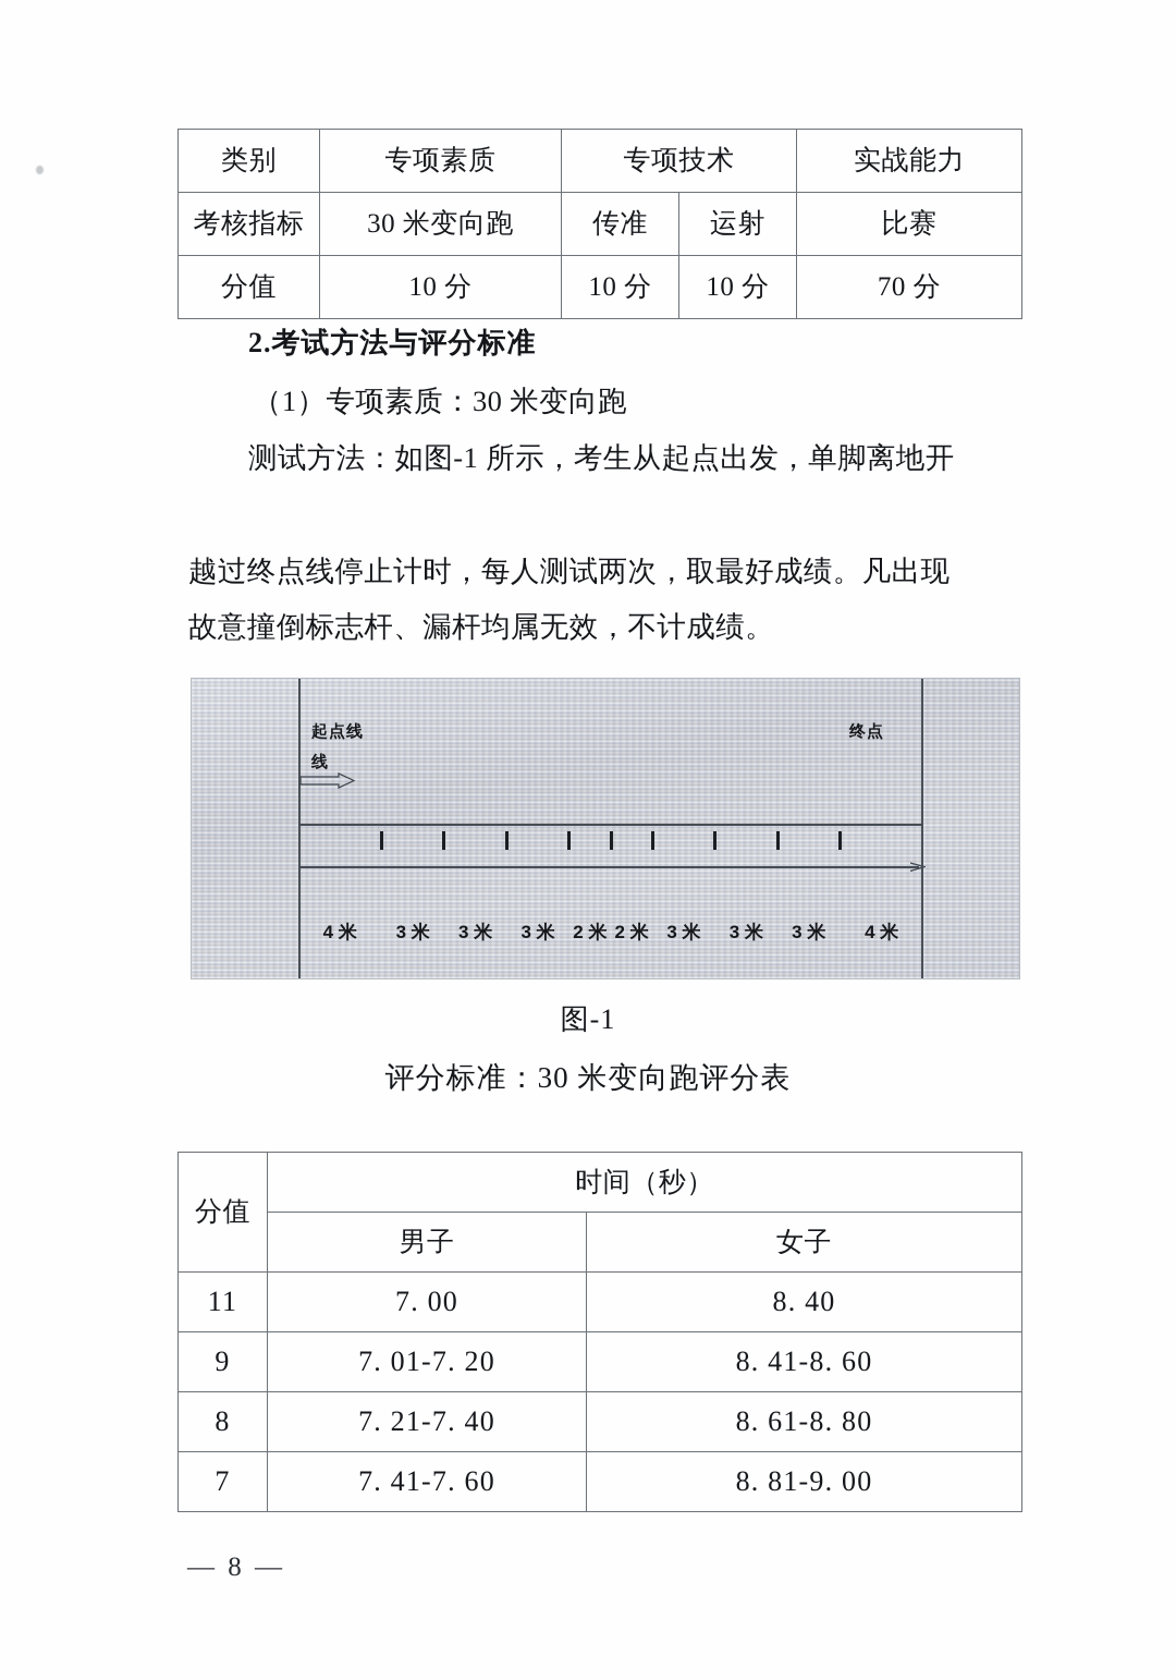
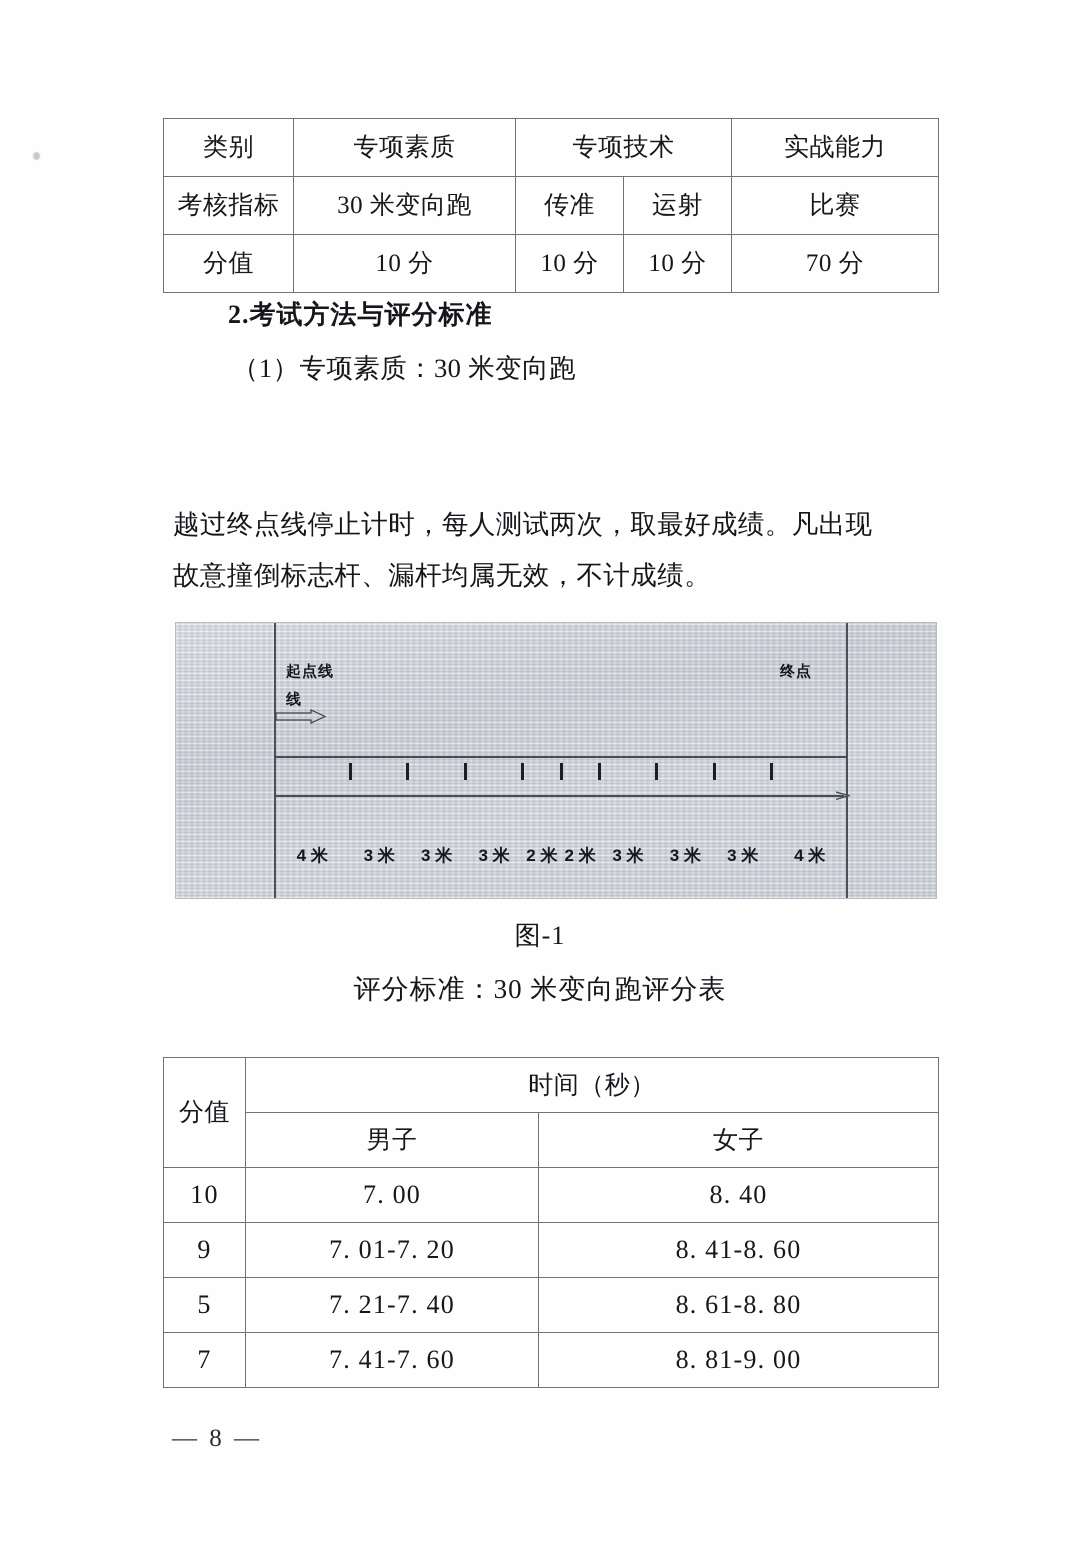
  类别	专项素质	专项技术	实战能力
  考核指标	30 米变向跑	传准	运射	比赛
  分值	10 分	10 分	10 分	70 分
  2.考试方法与评分标准
  （1）专项素质：30 米变向跑
- 测试方法：如图-1 所示，考生从起点出发，单脚离地开
  越过终点线停止计时，每人测试两次，取最好成绩。凡出现
  故意撞倒标志杆、漏杆均属无效，不计成绩。
  起点线
  线
  终点
  4 米
  3 米
  3 米
  3 米
  2 米
  2 米
  3 米
  3 米
  3 米
  4 米
  图-1
  评分标准：30 米变向跑评分表
  分值	时间（秒）
  男子	女子
- 11	7. 00	8. 40
+ 10	7. 00	8. 40
  9	7. 01-7. 20	8. 41-8. 60
- 8	7. 21-7. 40	8. 61-8. 80
+ 5	7. 21-7. 40	8. 61-8. 80
  7	7. 41-7. 60	8. 81-9. 00
  — 8 —
